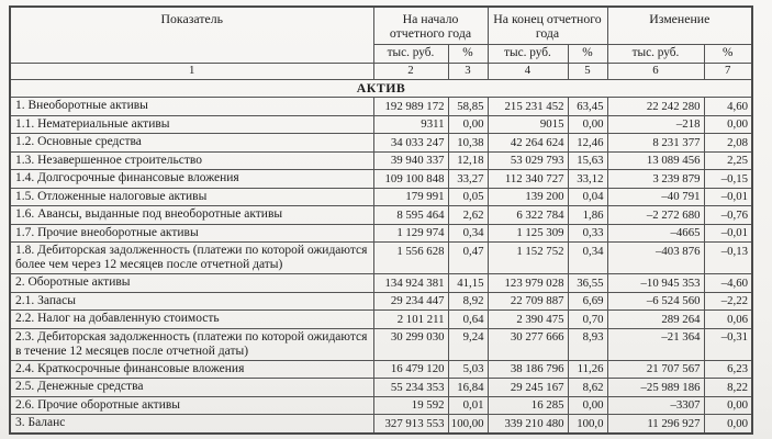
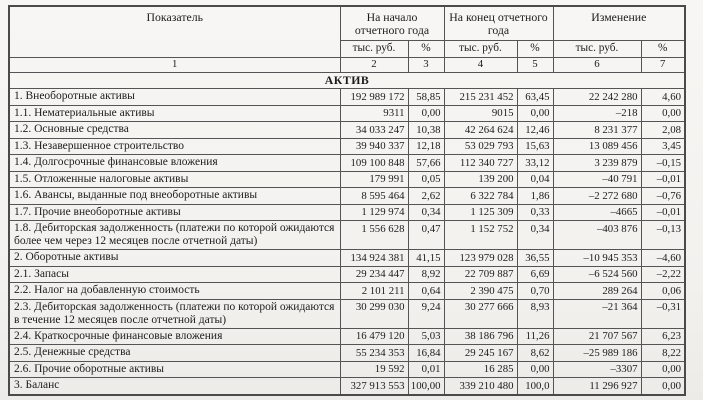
  Показатель	На начало отчетного года	На конец отчетного года	Изменение
  тыс. руб.	%	тыс. руб.	%	тыс. руб.	%
  1	2	3	4	5	6	7
  АКТИВ
  1. Внеоборотные активы	192 989 172	58,85	215 231 452	63,45	22 242 280	4,60
  1.1. Нематериальные активы	9311	0,00	9015	0,00	–218	0,00
  1.2. Основные средства	34 033 247	10,38	42 264 624	12,46	8 231 377	2,08
- 1.3. Незавершенное строительство	39 940 337	12,18	53 029 793	15,63	13 089 456	2,25
+ 1.3. Незавершенное строительство	39 940 337	12,18	53 029 793	15,63	13 089 456	3,45
- 1.4. Долгосрочные финансовые вложения	109 100 848	33,27	112 340 727	33,12	3 239 879	–0,15
+ 1.4. Долгосрочные финансовые вложения	109 100 848	57,66	112 340 727	33,12	3 239 879	–0,15
  1.5. Отложенные налоговые активы	179 991	0,05	139 200	0,04	–40 791	–0,01
  1.6. Авансы, выданные под внеоборотные активы	8 595 464	2,62	6 322 784	1,86	–2 272 680	–0,76
  1.7. Прочие внеоборотные активы	1 129 974	0,34	1 125 309	0,33	–4665	–0,01
  1.8. Дебиторская задолженность (платежи по которой ожидаются более чем через 12 месяцев после отчетной даты)	1 556 628	0,47	1 152 752	0,34	–403 876	–0,13
  2. Оборотные активы	134 924 381	41,15	123 979 028	36,55	–10 945 353	–4,60
  2.1. Запасы	29 234 447	8,92	22 709 887	6,69	–6 524 560	–2,22
  2.2. Налог на добавленную стоимость	2 101 211	0,64	2 390 475	0,70	289 264	0,06
  2.3. Дебиторская задолженность (платежи по которой ожидаются в течение 12 месяцев после отчетной даты)	30 299 030	9,24	30 277 666	8,93	–21 364	–0,31
  2.4. Краткосрочные финансовые вложения	16 479 120	5,03	38 186 796	11,26	21 707 567	6,23
  2.5. Денежные средства	55 234 353	16,84	29 245 167	8,62	–25 989 186	8,22
  2.6. Прочие оборотные активы	19 592	0,01	16 285	0,00	–3307	0,00
  3. Баланс	327 913 553	100,00	339 210 480	100,0	11 296 927	0,00
